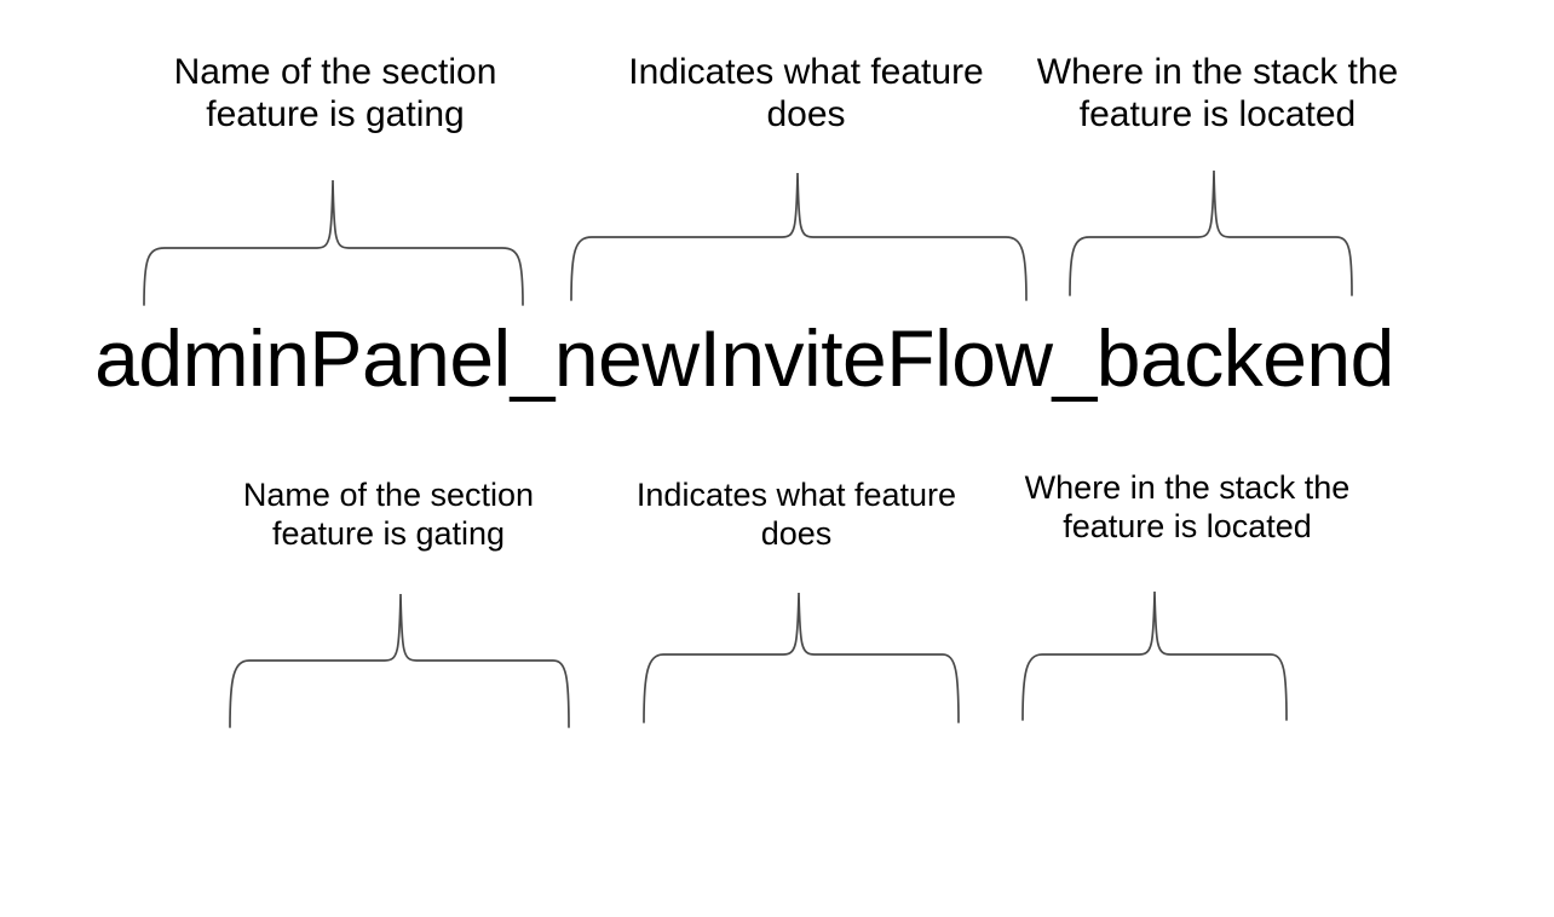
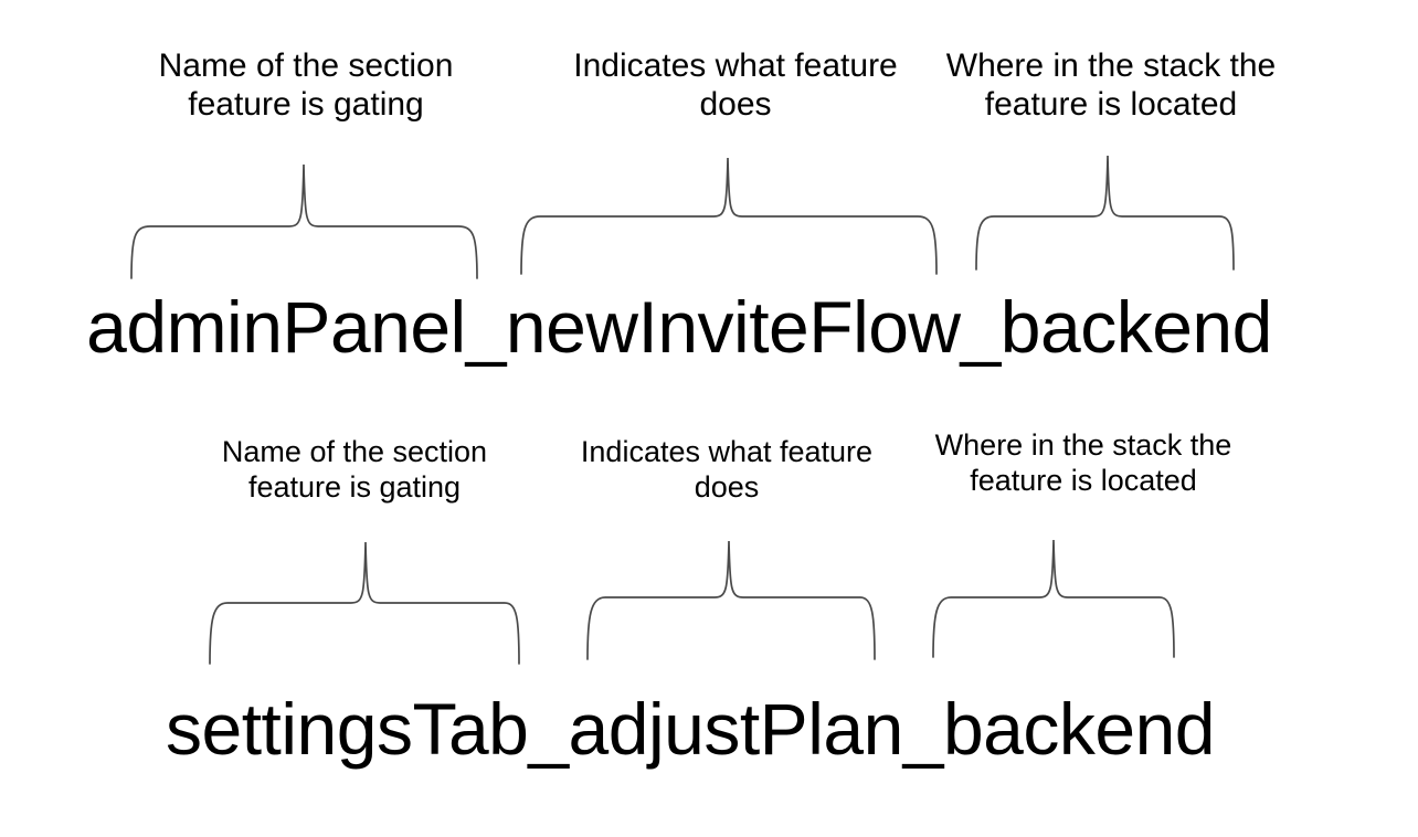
  Name of the section
  feature is gating
  Indicates what feature
  does
  Where in the stack the
  feature is located
  Name of the section
  feature is gating
  Indicates what feature
  does
  Where in the stack the
  feature is located
  adminPanel_newInviteFlow_backend
+ settingsTab_adjustPlan_backend
